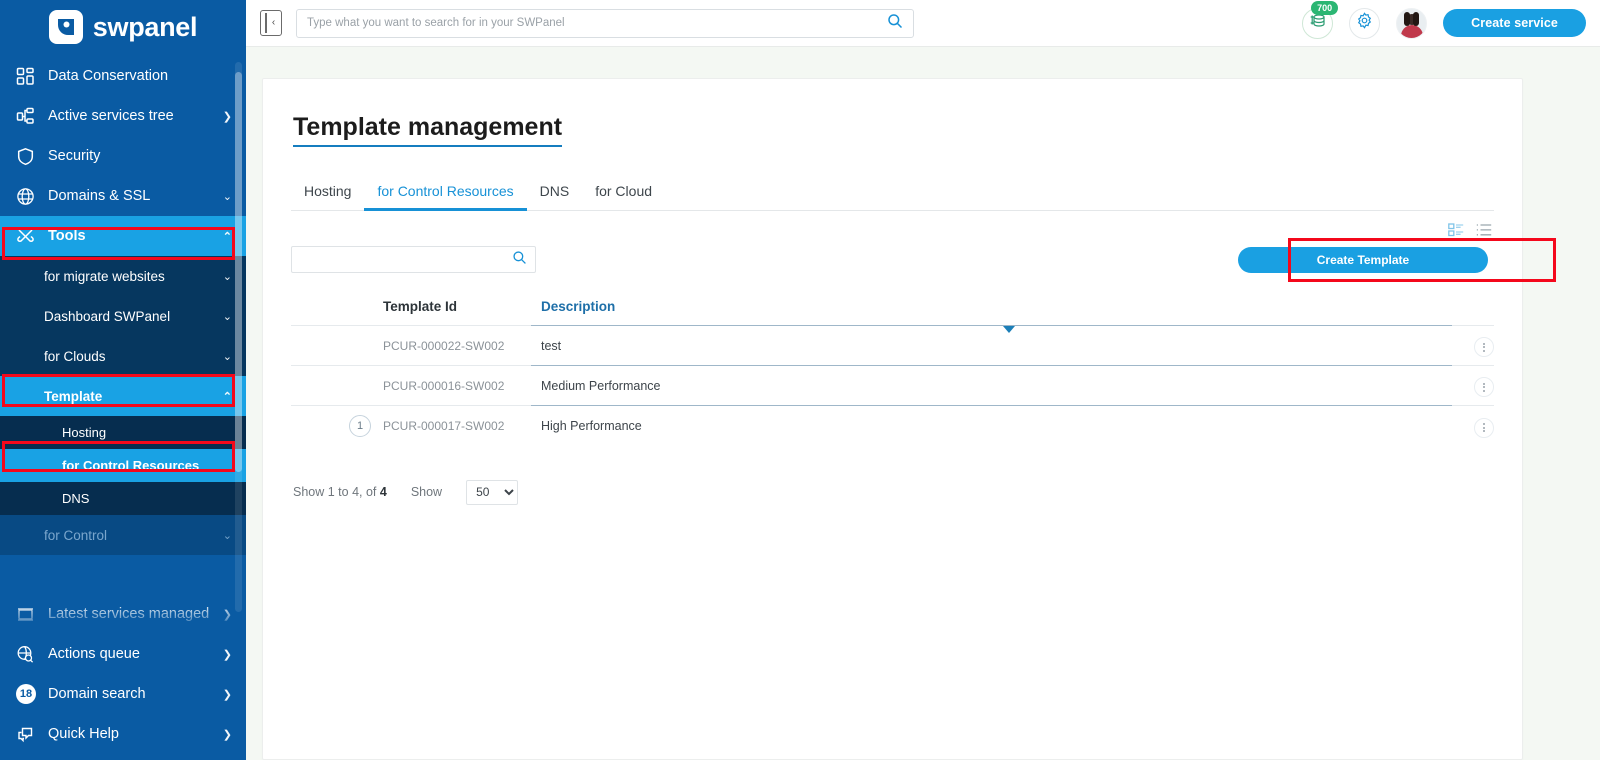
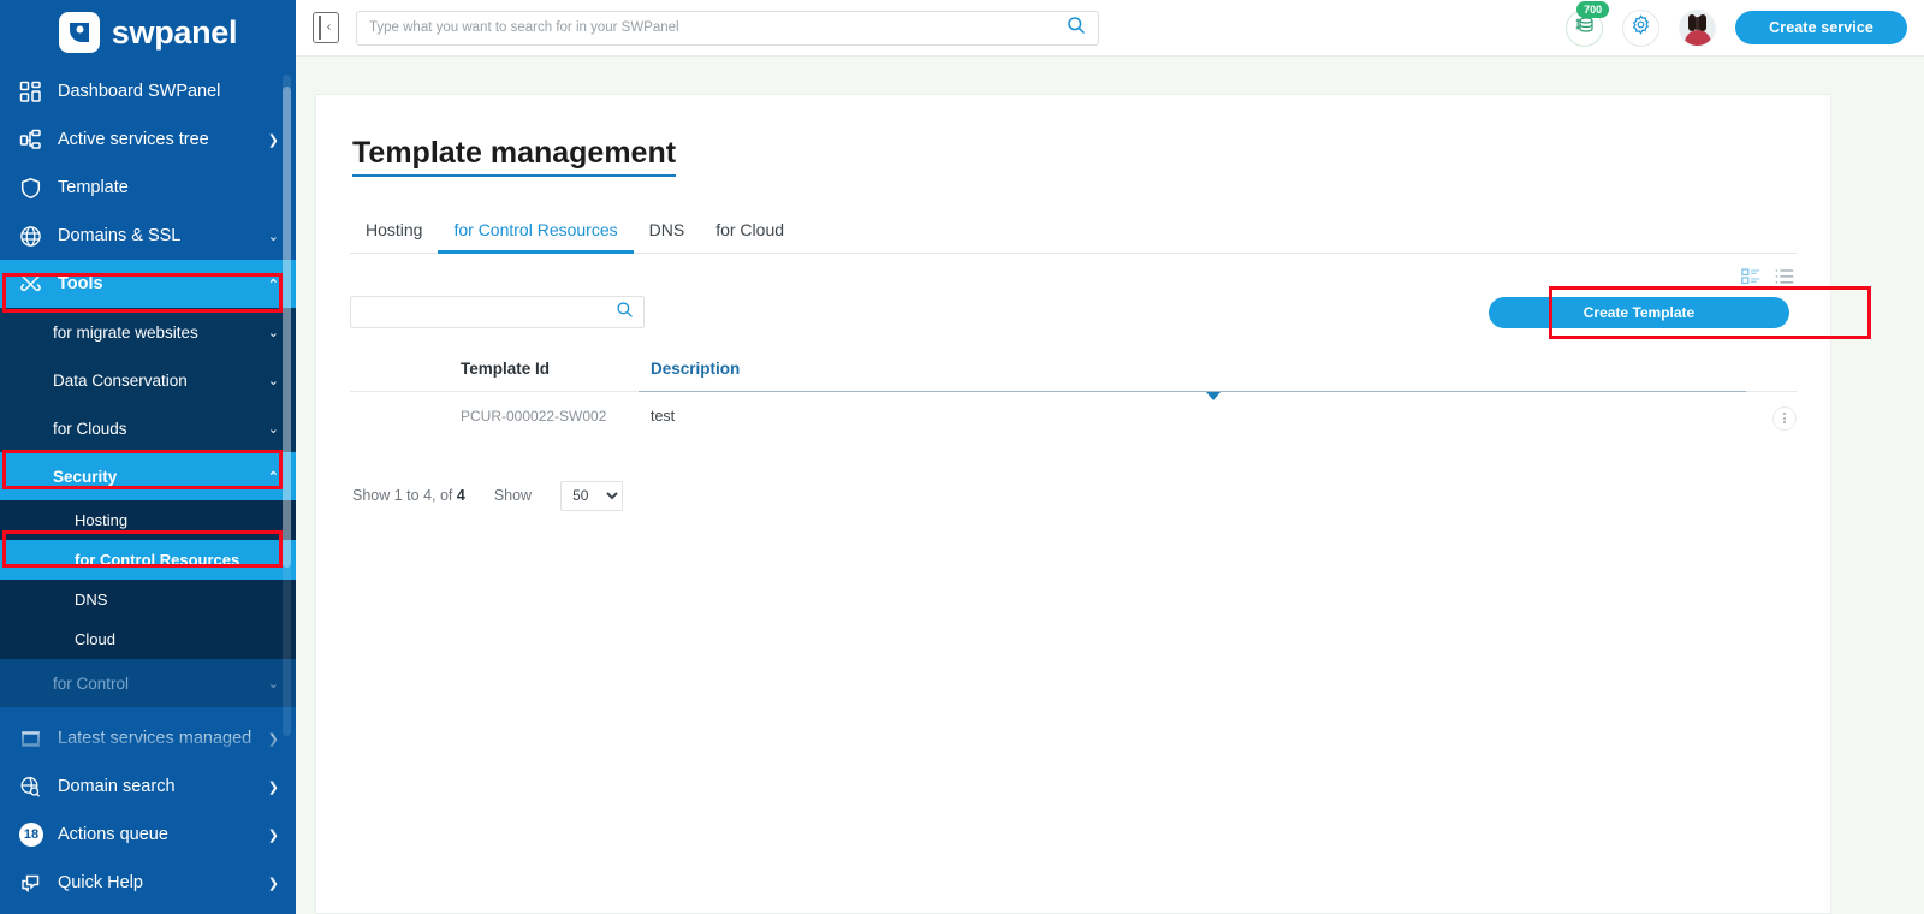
  swpanel
- Data Conservation
+ Dashboard SWPanel
  Active services tree
  ❯
- Security
+ Template
  Domains & SSL
  ⌄
  Tools
  ⌃
  for migrate websites
  ⌄
- Dashboard SWPanel
+ Data Conservation
  ⌄
  for Clouds
  ⌄
- Template
+ Security
  ⌃
  Hosting
  for Control Resources
  DNS
+ Cloud
  for Control
  ⌄
- Actions queue
+ Domain search
  ❯
  18
- Domain search
+ Actions queue
  ❯
  Quick Help
  ❯
  ‹
  Type what you want to search for in your SWPanel
  700
  Create service
  Template management
  Hosting
  for Control Resources
  DNS
  for Cloud
  Create Template
  	Template Id	Description
  	PCUR-000022-SW002	test
- 	PCUR-000016-SW002	Medium Performance
- 1	PCUR-000017-SW002	High Performance
  Show 1 to 4, of 4
  Show
  50
